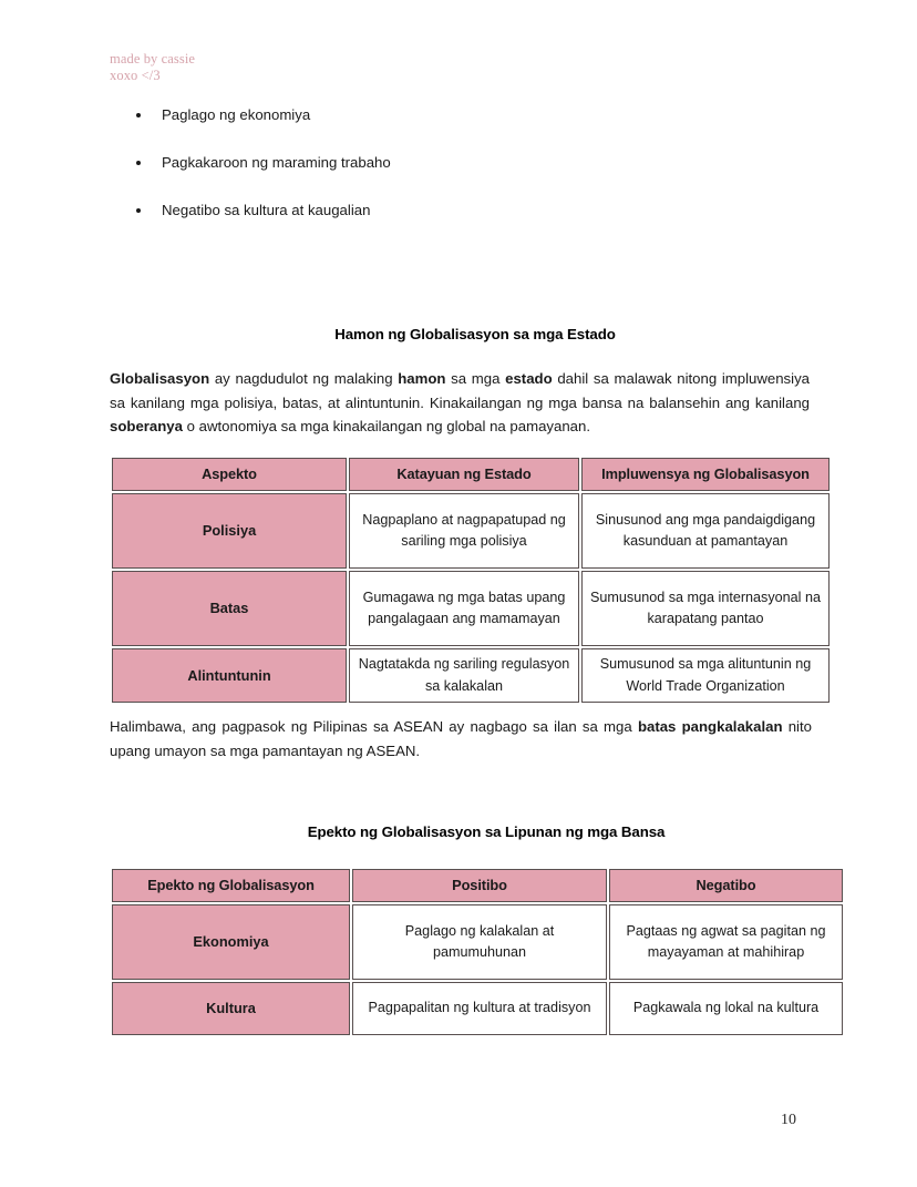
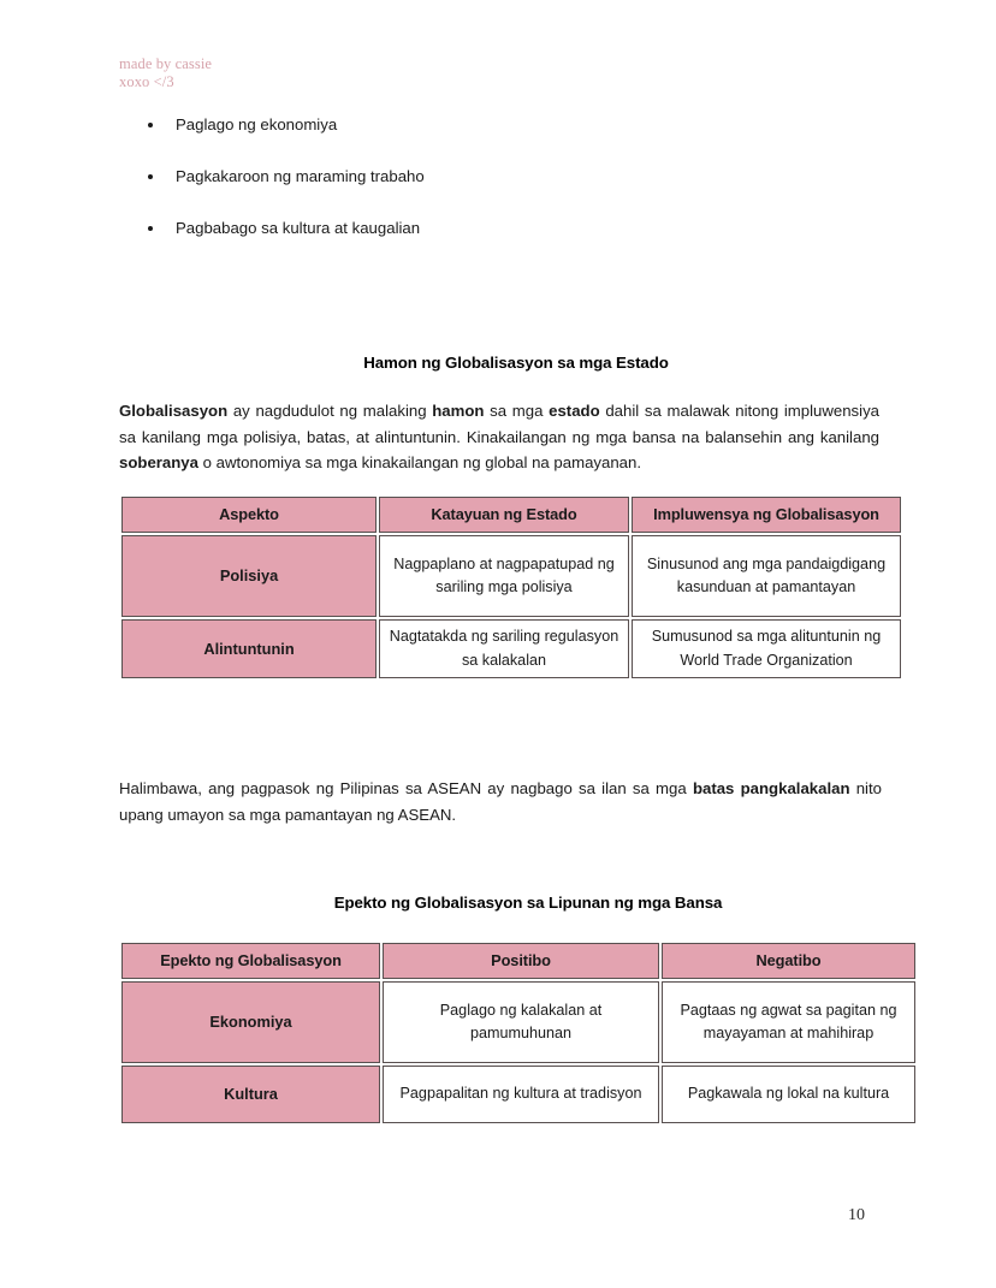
  made by cassie
  xoxo </3
  Paglago ng ekonomiya
  Pagkakaroon ng maraming trabaho
- Negatibo sa kultura at kaugalian
+ Pagbabago sa kultura at kaugalian
  Hamon ng Globalisasyon sa mga Estado
  Globalisasyon ay nagdudulot ng malaking hamon sa mga estado dahil sa malawak nitong impluwensiya sa kanilang mga polisiya, batas, at alintuntunin. Kinakailangan ng mga bansa na balansehin ang kanilang soberanya o awtonomiya sa mga kinakailangan ng global na pamayanan.
  Aspekto	Katayuan ng Estado	Impluwensya ng Globalisasyon
  Polisiya	Nagpaplano at nagpapatupad ng sariling mga polisiya	Sinusunod ang mga pandaigdigang kasunduan at pamantayan
- Batas	Gumagawa ng mga batas upang pangalagaan ang mamamayan	Sumusunod sa mga internasyonal na karapatang pantao
  Alintuntunin	Nagtatakda ng sariling regulasyon sa kalakalan	Sumusunod sa mga alituntunin ng World Trade Organization
  Halimbawa, ang pagpasok ng Pilipinas sa ASEAN ay nagbago sa ilan sa mga batas pangkalakalan nito upang umayon sa mga pamantayan ng ASEAN.
  Epekto ng Globalisasyon sa Lipunan ng mga Bansa
  Epekto ng Globalisasyon	Positibo	Negatibo
  Ekonomiya	Paglago ng kalakalan at pamumuhunan	Pagtaas ng agwat sa pagitan ng mayayaman at mahihirap
  Kultura	Pagpapalitan ng kultura at tradisyon	Pagkawala ng lokal na kultura
  10
